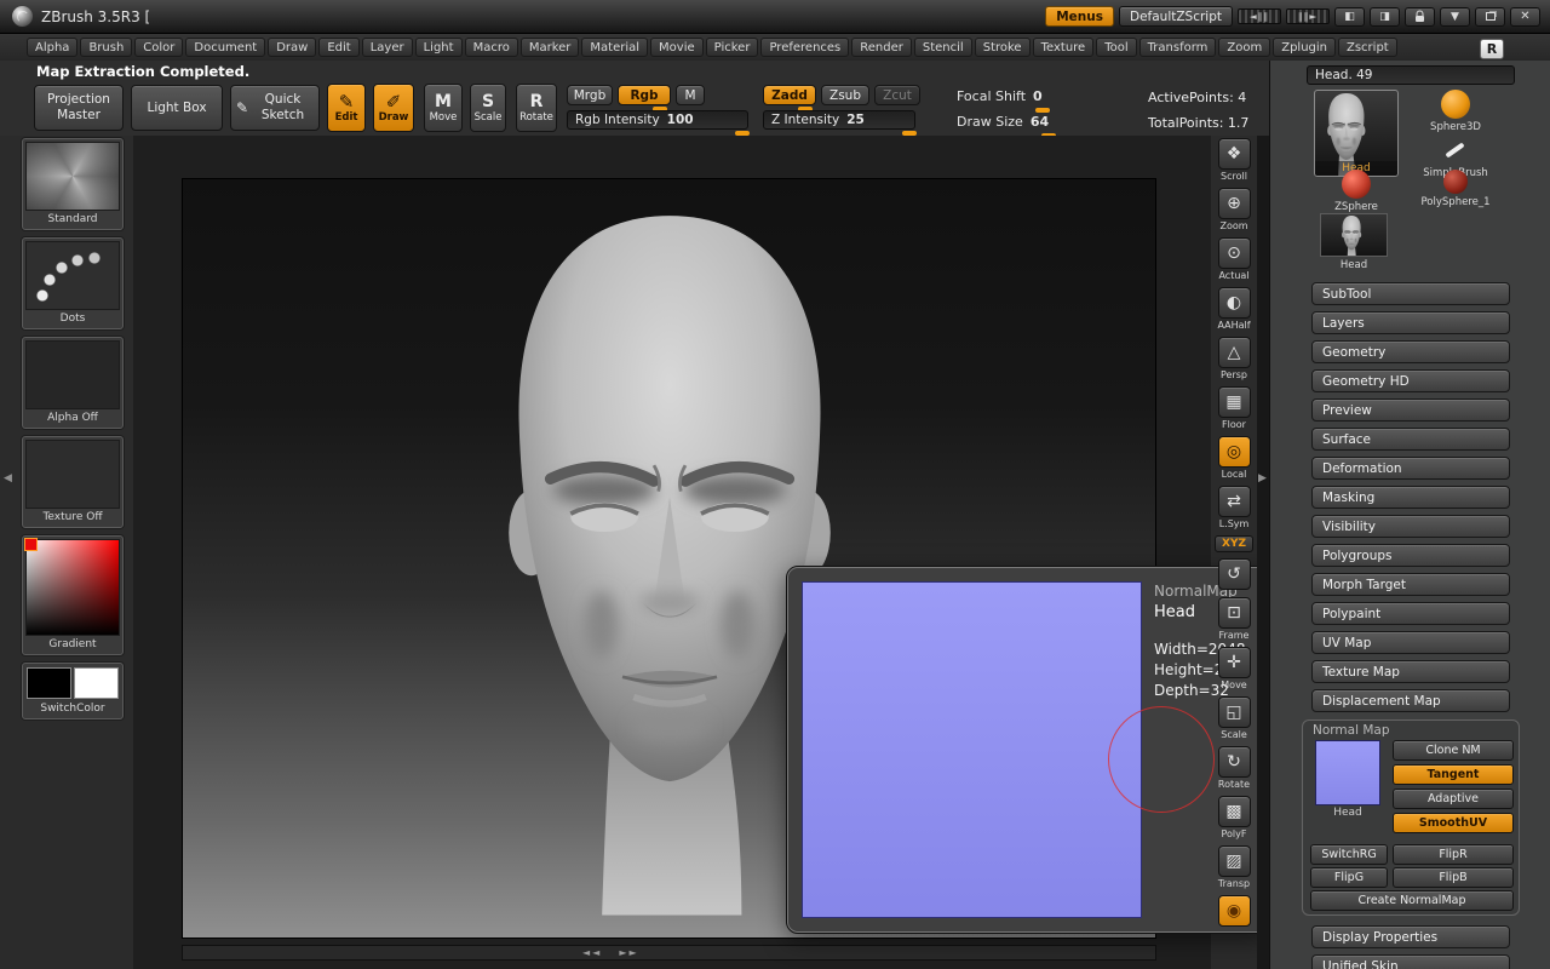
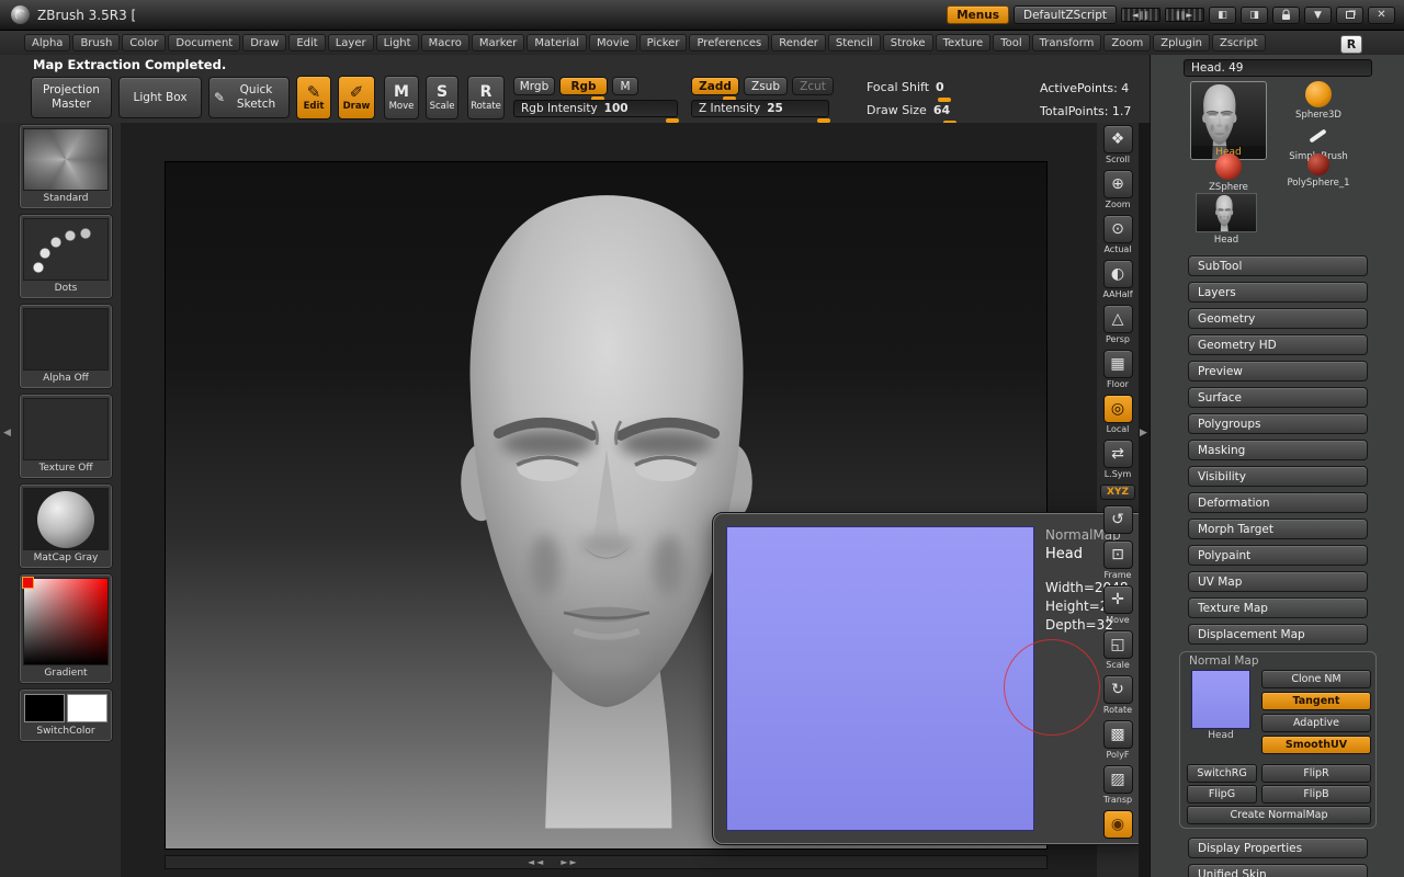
  ZBrush 3.5R3 [
  Menus
  DefaultZScript
  ◄‖‖
  ‖‖►
  ◧
  ◨
  ▼
  ✕
  Alpha
  Brush
  Color
  Document
  Draw
  Edit
  Layer
  Light
  Macro
  Marker
  Material
  Movie
  Picker
  Preferences
  Render
  Stencil
  Stroke
  Texture
  Tool
  Transform
  Zoom
  Zplugin
  Zscript
  Map Extraction Completed.
  Projection Master
  Light Box
  ✎
  Quick Sketch
  ✎
  Edit
  ✐
  Draw
  M
  Move
  S
  Scale
  R
  Rotate
  Mrgb
  Rgb
  M
  Rgb Intensity
  100
  Zadd
  Zsub
  Zcut
  Z Intensity
  25
  Focal Shift
  0
  Draw Size
  64
  ActivePoints: 4
  TotalPoints: 1.7
  Standard
  Dots
  Alpha Off
  Texture Off
+ MatCap Gray
  Gradient
  SwitchColor
  ◄◄
  ►►
  NormalMap
  Head
  Width=2
  Depth=32
  ❖
  Scroll
  ⊕
  Zoom
  ⊙
  Actual
  ◐
  AAHalf
  △
  Persp
  ▦
  Floor
  ◎
  Local
  ⇄
  L.Sym
  XYZ
  ↺
  ⊡
  Frame
  ✛
  Move
  ◱
  Scale
  ↻
  Rotate
  ▩
  PolyF
  ▨
  Transp
  ◉
  ◀
  ▶
  Head. 49
  Head
  Sphere3D
  ZSphere
  PolySphere_1
  Head
  SubTool
  Layers
  Geometry
  Geometry HD
  Preview
  Surface
- Deformation
+ Polygroups
  Masking
  Visibility
- Polygroups
+ Deformation
  Morph Target
  Polypaint
  UV Map
  Texture Map
  Displacement Map
  Normal Map
  Head
  Clone NM
  Tangent
  Adaptive
  SmoothUV
  SwitchRG
  FlipR
  FlipG
  FlipB
  Create NormalMap
  Display Properties
  Unified Skin
  R
